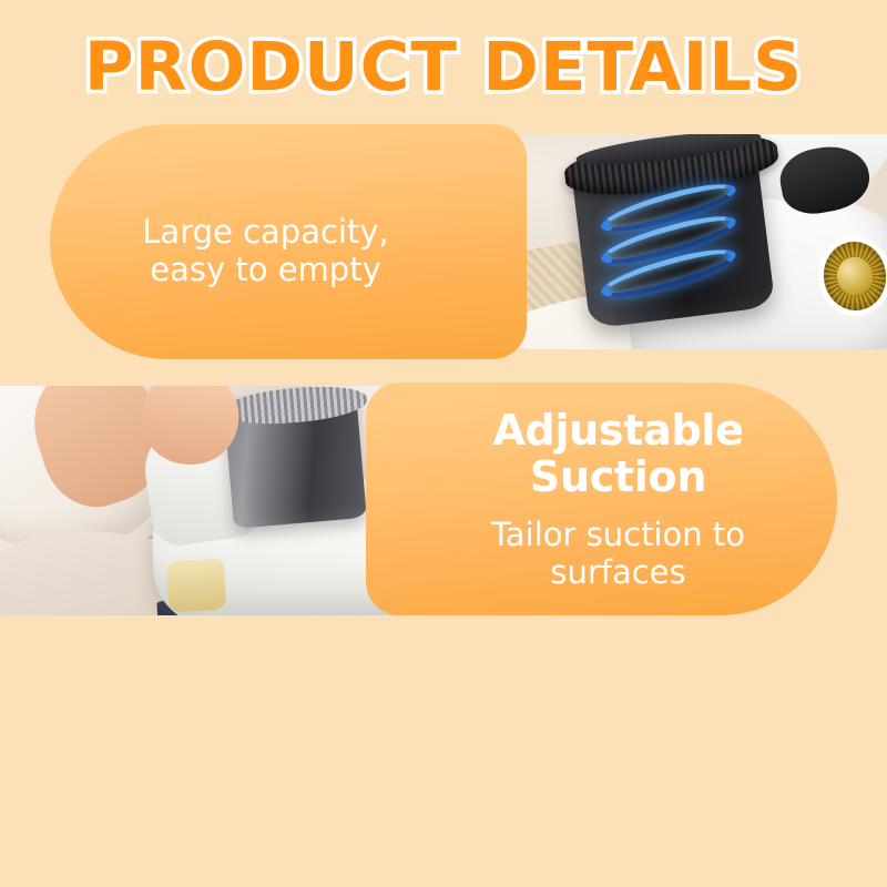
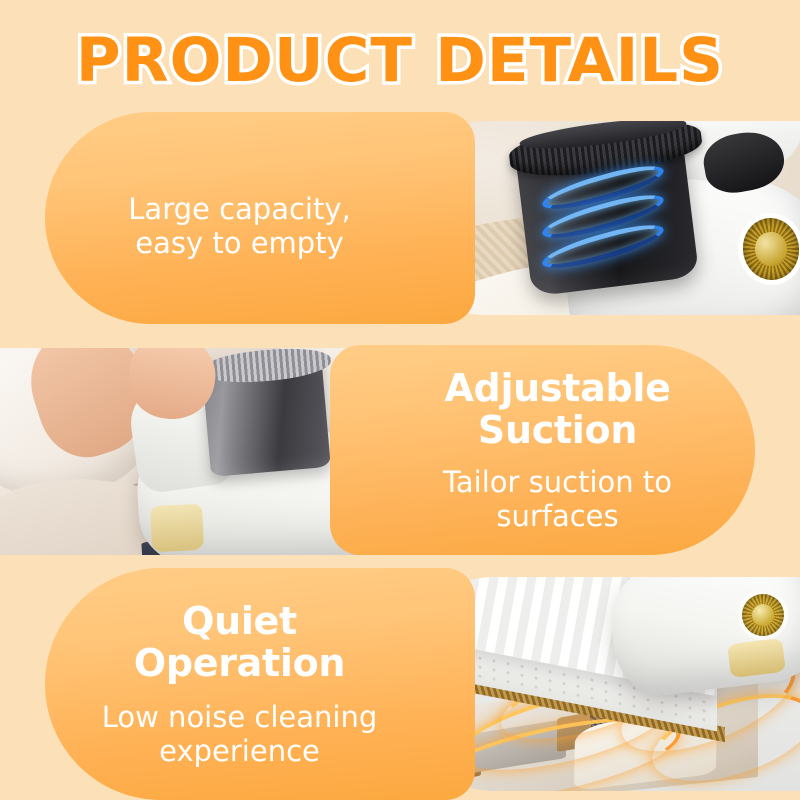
  PRODUCT DETAILS
  Large capacity,
  easy to empty
  Adjustable
  Suction
  Tailor suction to
  surfaces
+ Quiet
+ Operation
+ Low noise cleaning
+ experience
